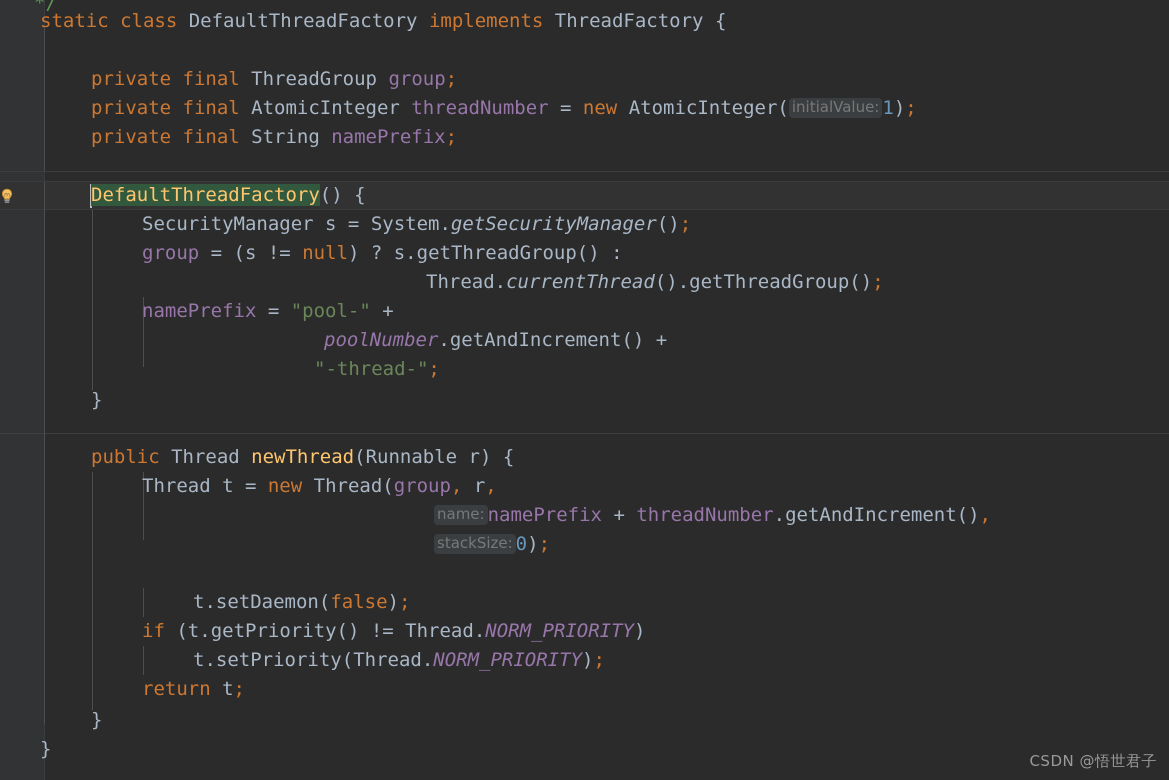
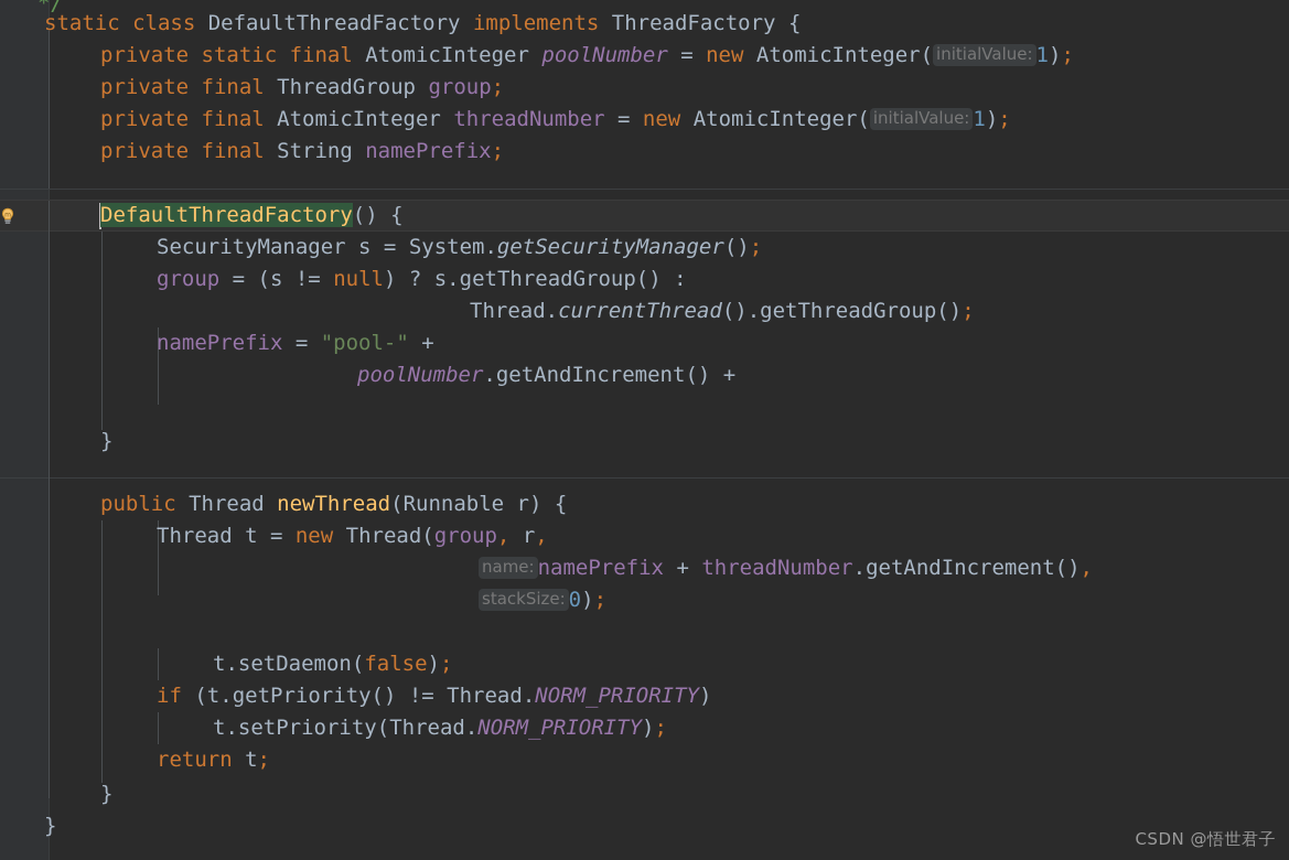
  */
  static class DefaultThreadFactory implements ThreadFactory {
+ private static final AtomicInteger poolNumber = new AtomicInteger( initialValue: 1);
  private final ThreadGroup group;
  private final AtomicInteger threadNumber = new AtomicInteger( initialValue: 1);
  private final String namePrefix;
  DefaultThreadFactory() {
  SecurityManager s = System.getSecurityManager();
  group = (s != null) ? s.getThreadGroup() :
  Thread.currentThread().getThreadGroup();
  namePrefix = "pool-" +
  poolNumber.getAndIncrement() +
- "-thread-";
  }
  public Thread newThread(Runnable r) {
  Thread t = new Thread(group, r,
  name: namePrefix + threadNumber.getAndIncrement(),
  stackSize: 0);
  t.setDaemon(false);
  if (t.getPriority() != Thread.NORM_PRIORITY)
  t.setPriority(Thread.NORM_PRIORITY);
  return t;
  }
  }
  CSDN @悟世君子
